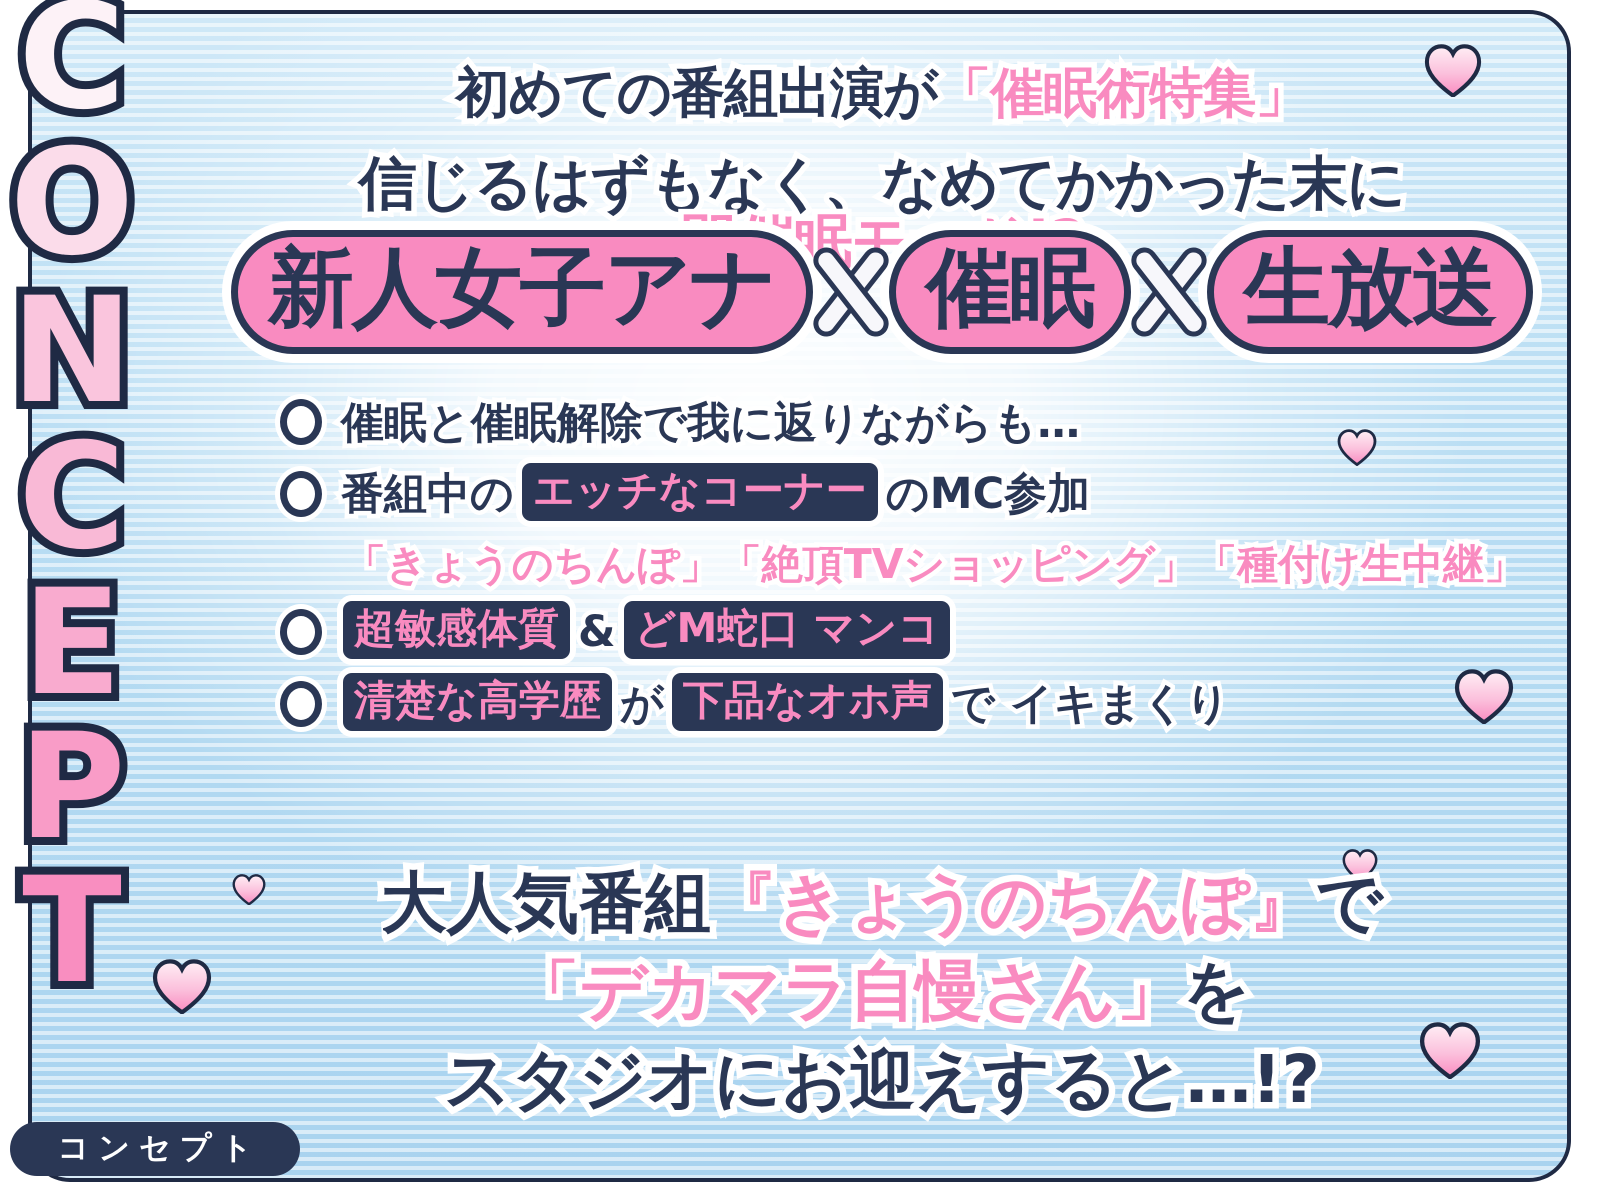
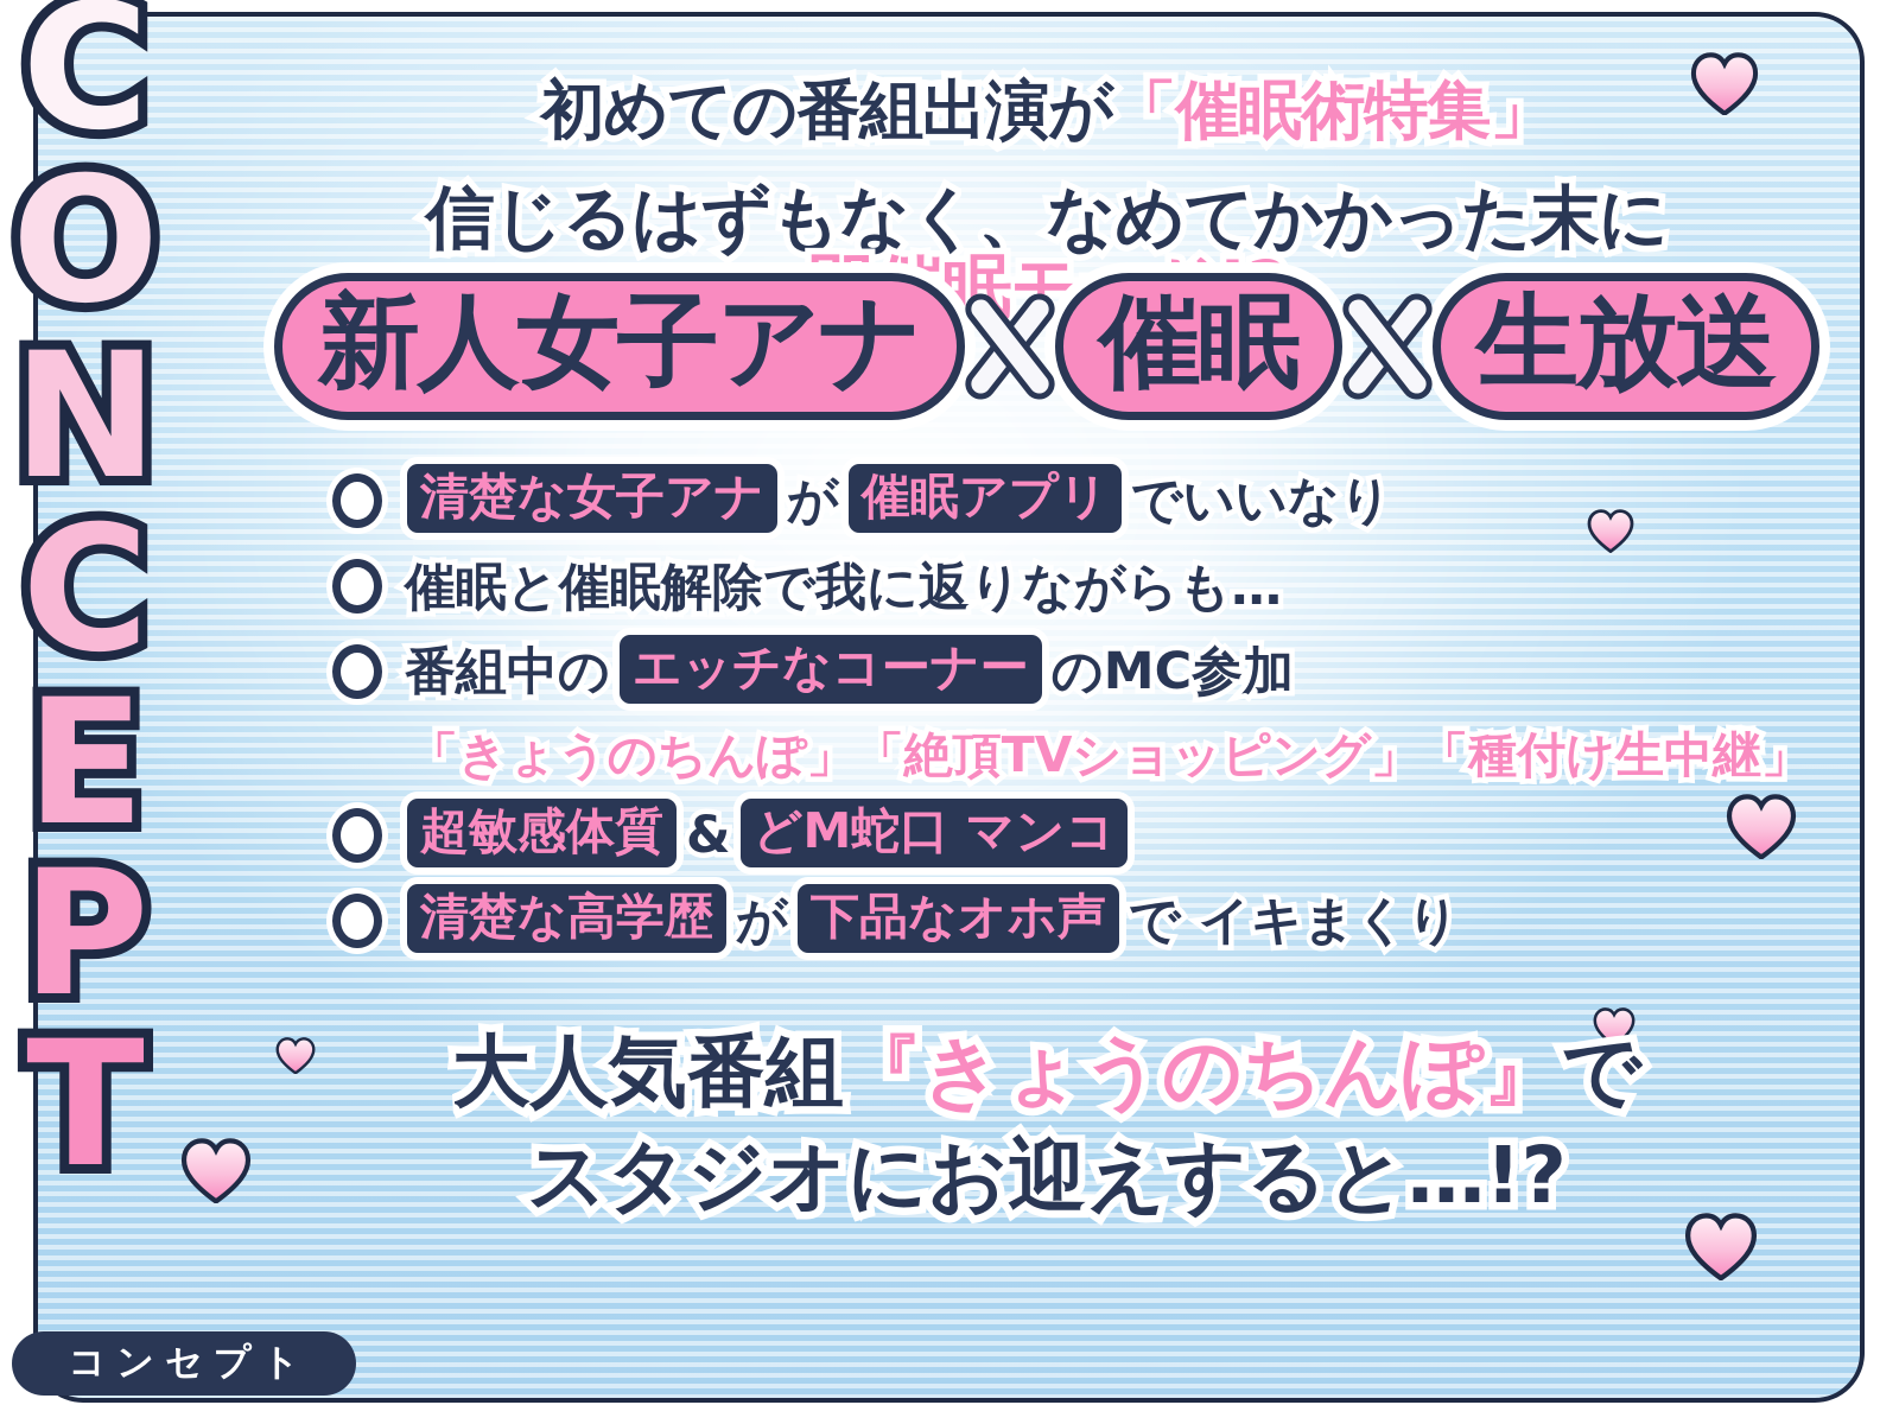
  初めての番組出演が「催眠術特集」
  信じるはずもなく、なめてかかった末に眠モ
  新人女子アナ
  催眠
  生放送
+ 清楚な女子アナ が 催眠アプリ でいいなり
  催眠と催眠解除で我に返りながらも…
  番組中の エッチなコーナー のMC参加
  「きょうのちんぽ」「絶頂TVショッピング」「種付け生中継」
  超敏感体質 & どM蛇口 マンコ
  清楚な高学歴 が 下品なオホ声 で イキまくり
  大人気番組『きょうのちんぽ』で
- 「デカマラ自慢さん」を
  スタジオにお迎えすると…!?
  C
  O
  N
  C
  E
  P
  T
  コンセプト
